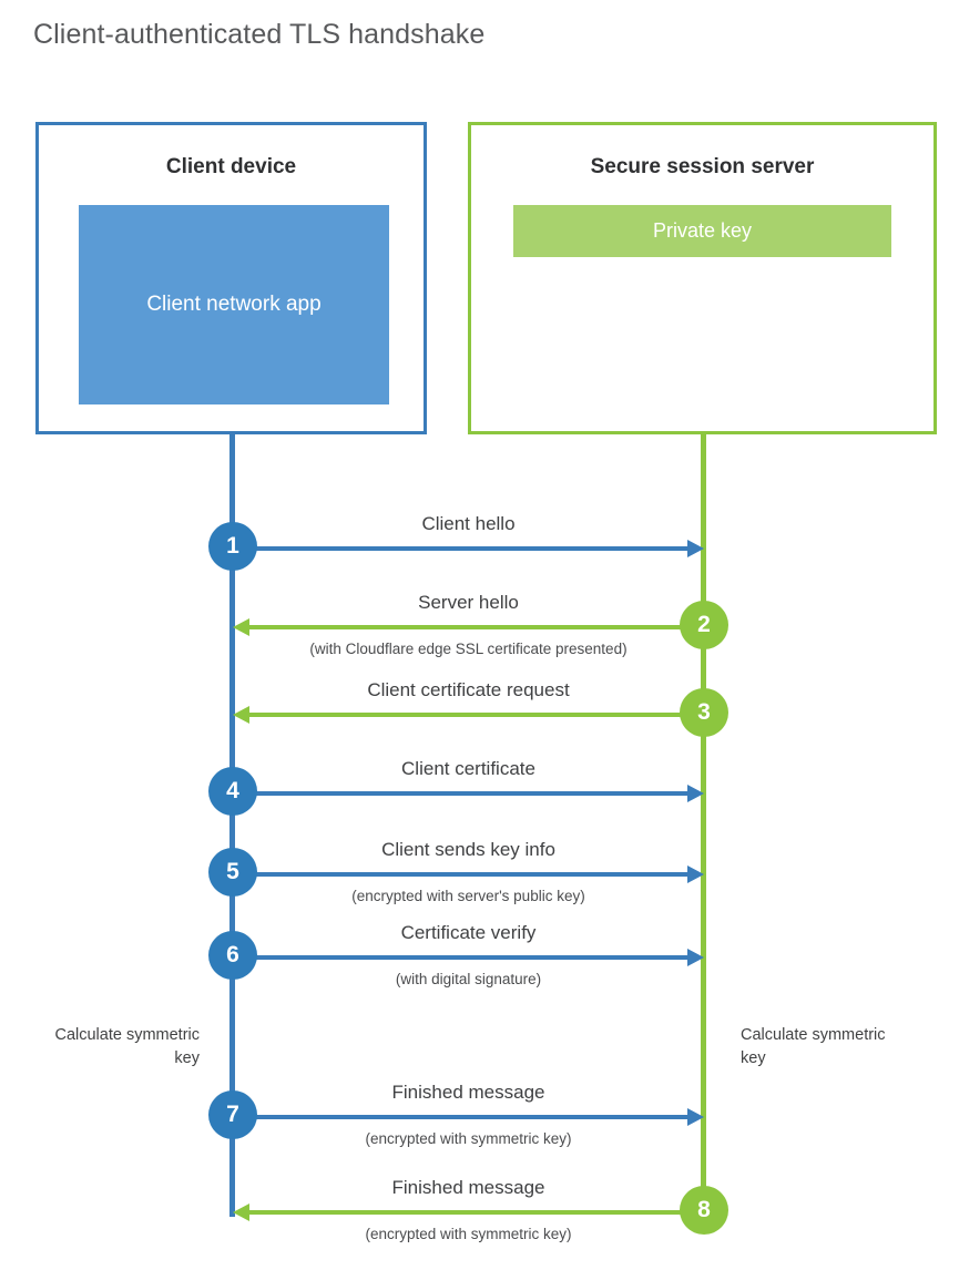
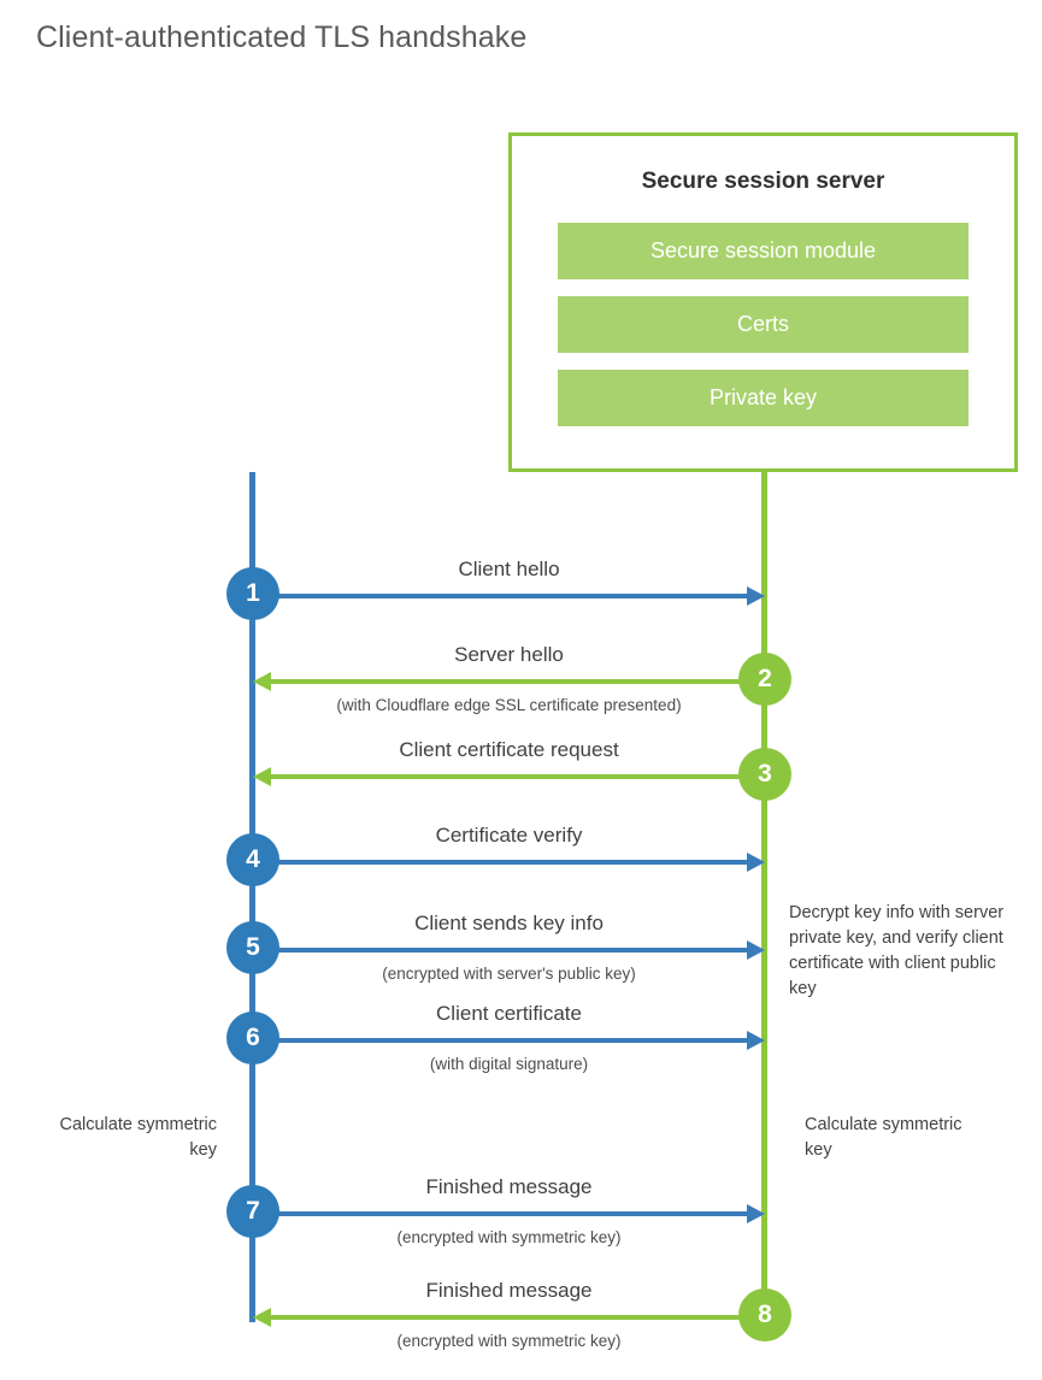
  Client-authenticated TLS handshake
- Client device
- Client network app
  Secure session server
+ Secure session module
+ Certs
  Private key
  Client hello
  1
  Server hello
  (with Cloudflare edge SSL certificate presented)
  2
  Client certificate request
  3
- Client certificate
+ Certificate verify
  4
  Client sends key info
  (encrypted with server's public key)
  5
- Certificate verify
+ Client certificate
  (with digital signature)
  6
  Finished message
  (encrypted with symmetric key)
  7
  Finished message
  (encrypted with symmetric key)
  8
+ Decrypt key info with server private key, and verify client certificate with client public key
  Calculate symmetric key
  Calculate symmetric key
